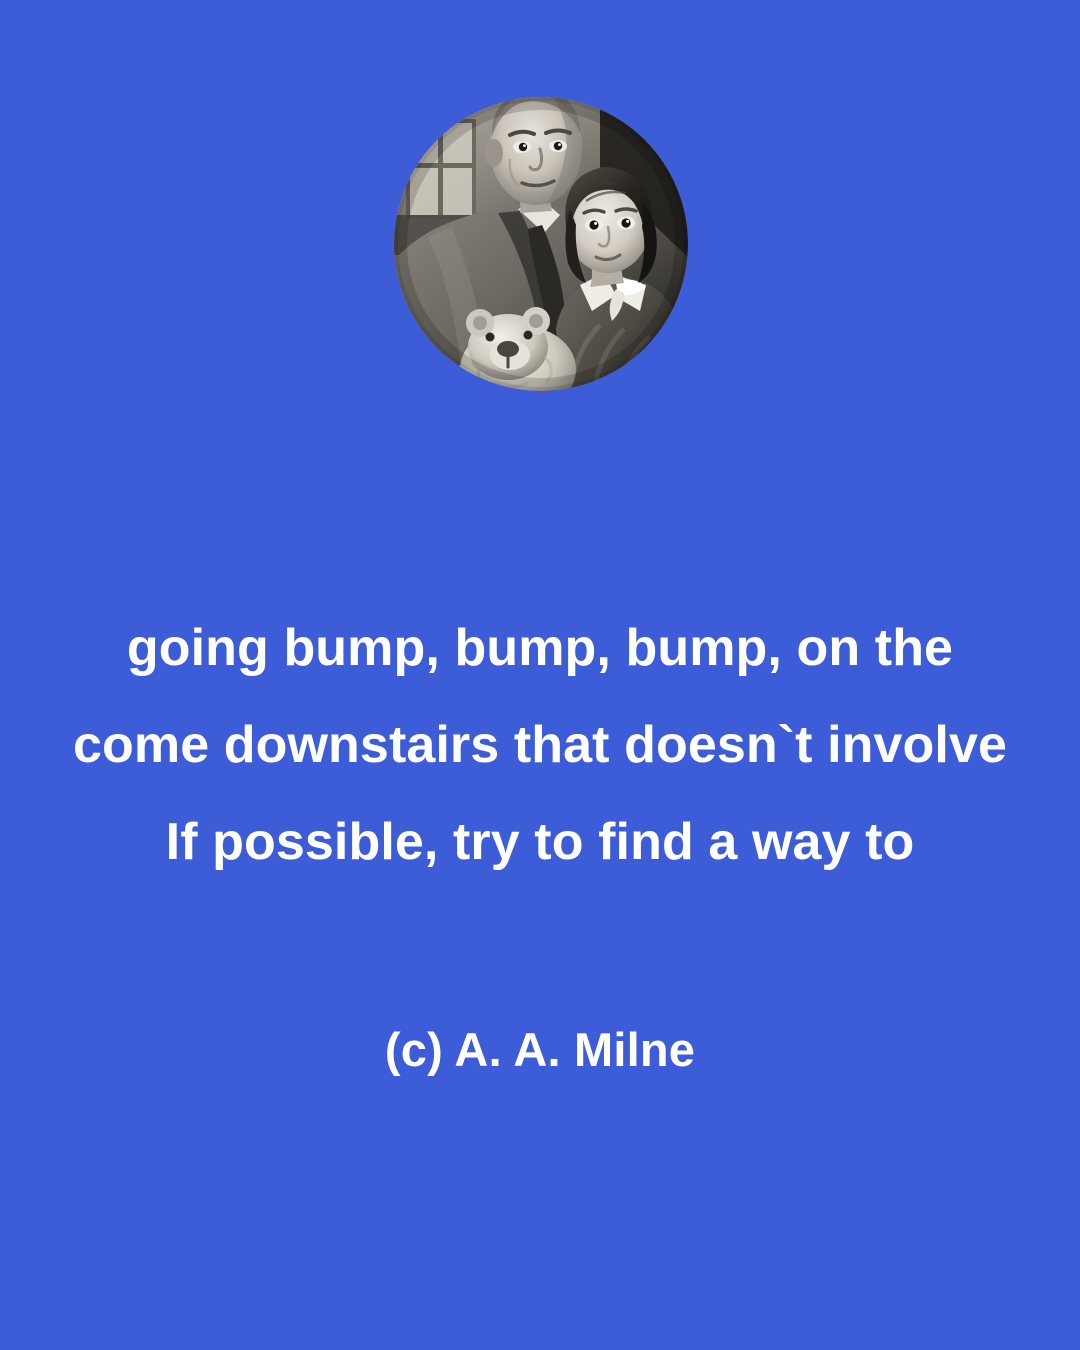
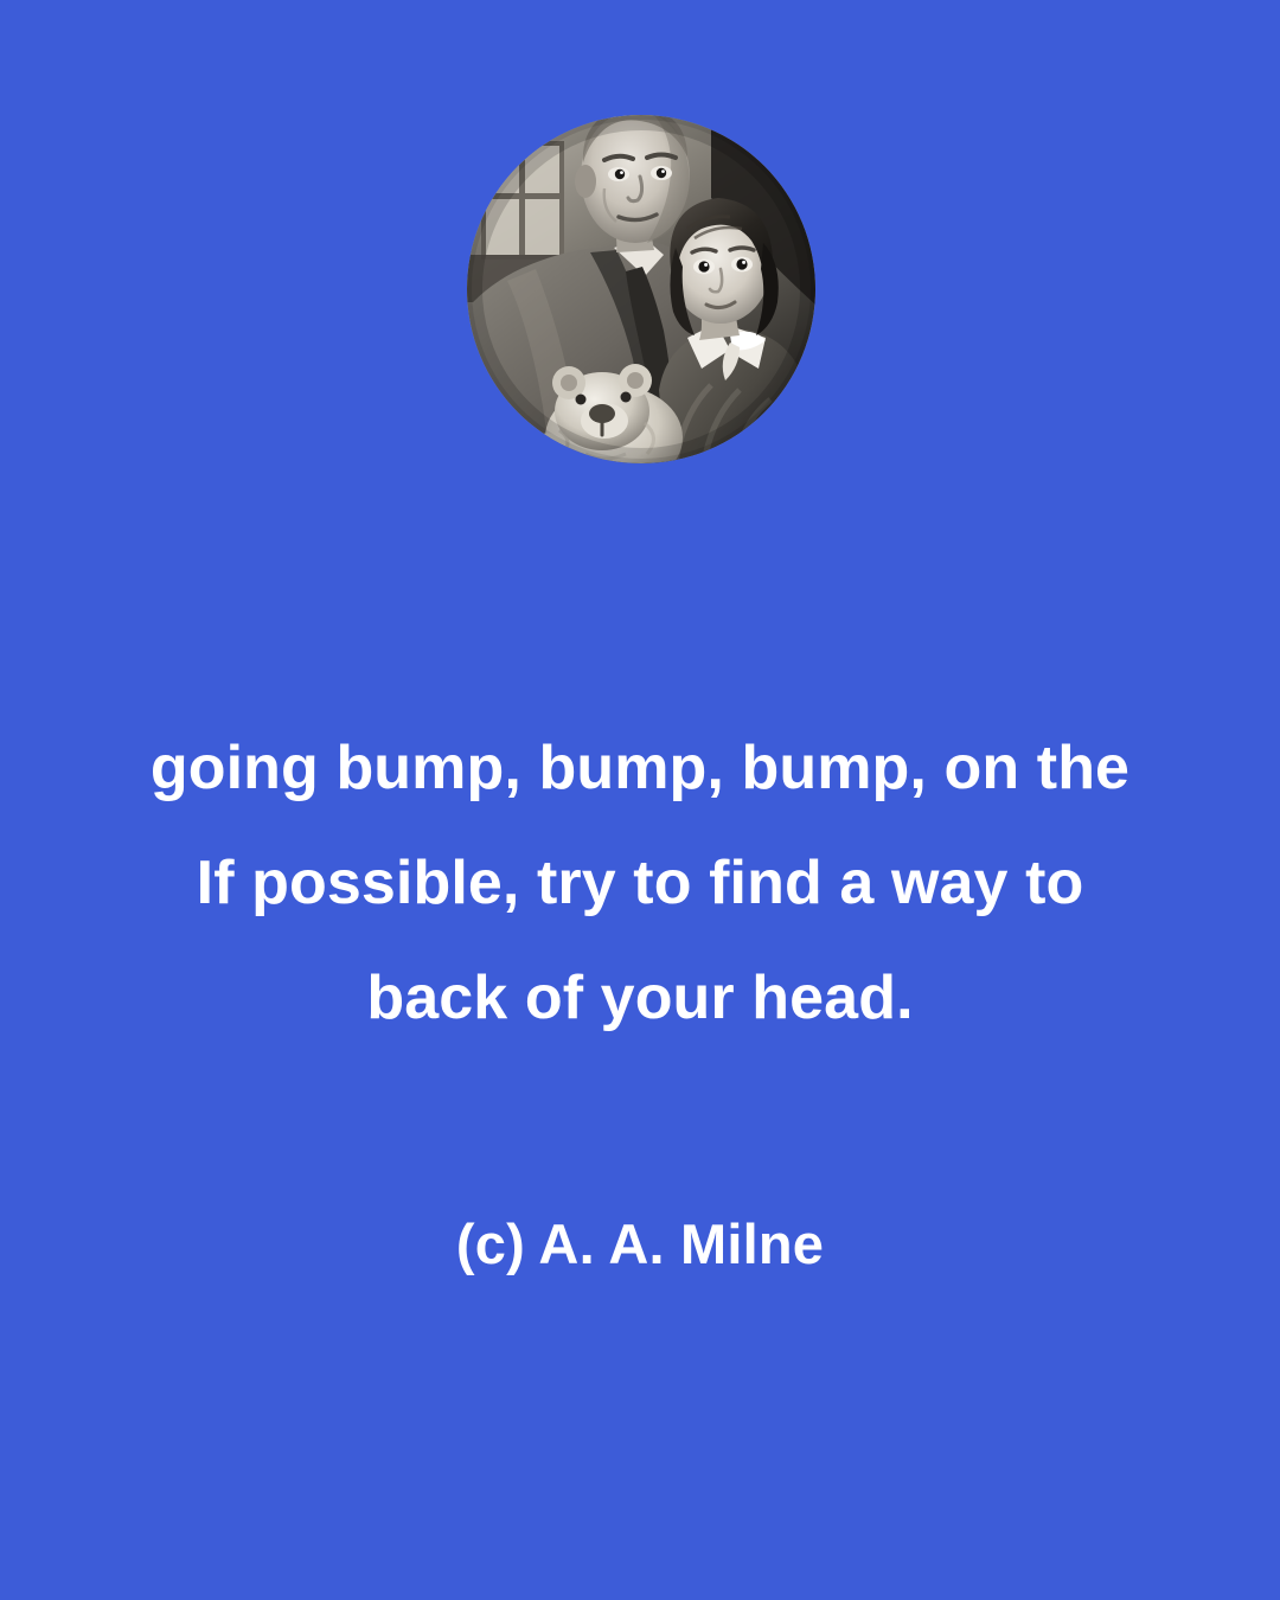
  going bump, bump, bump, on the
- come downstairs that doesn`t involve
  If possible, try to find a way to
+ back of your head.
  (c) A. A. Milne
